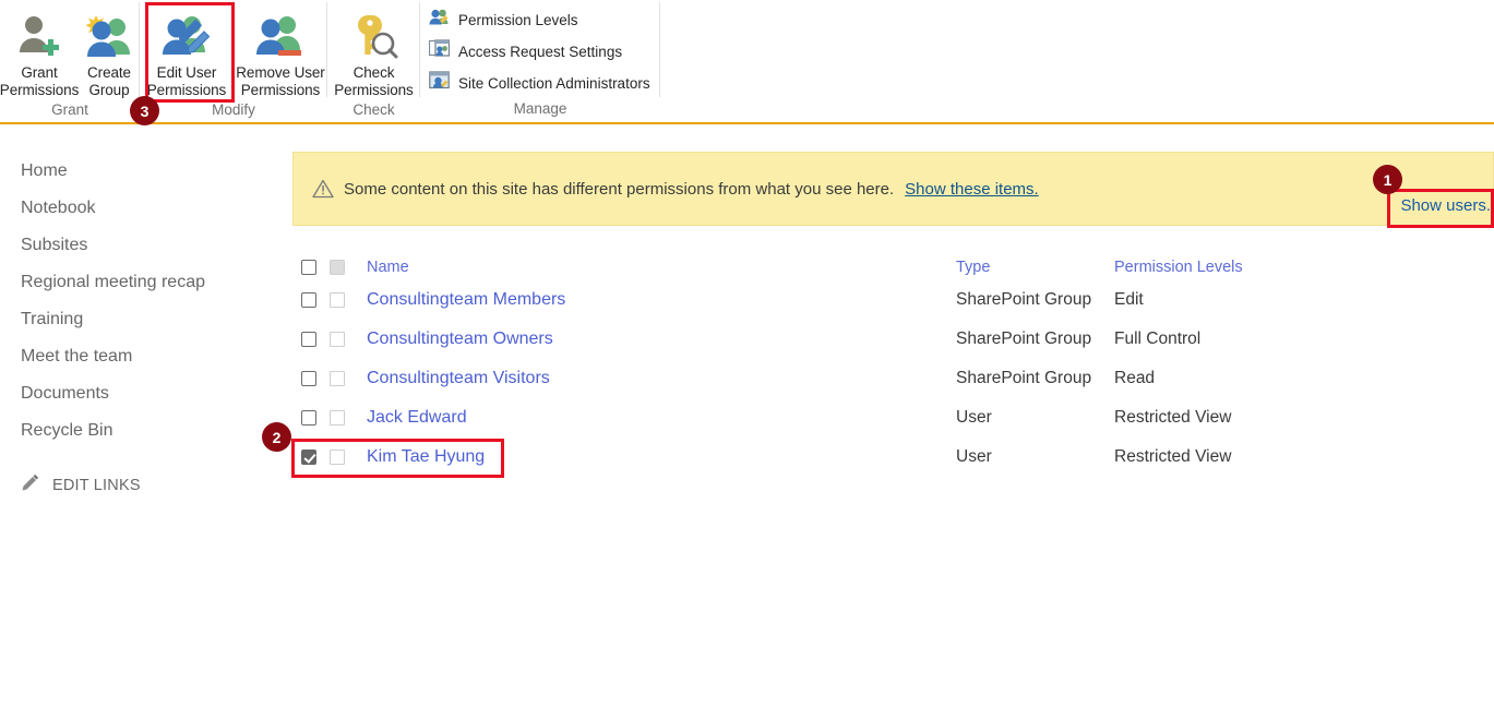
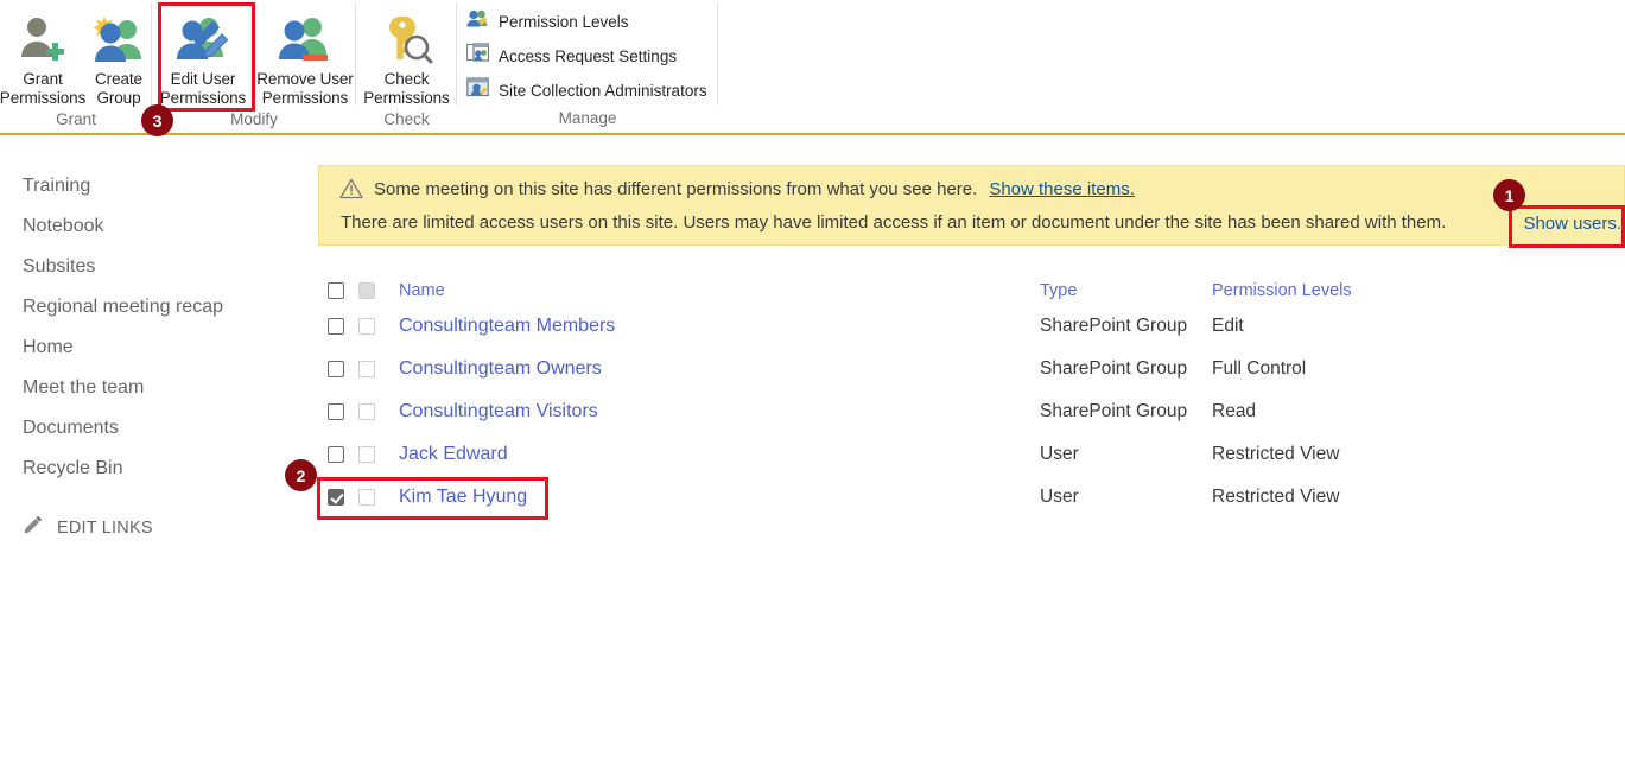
  Grant
  Permissions
  Create
  Group
  Grant
  Edit User
  Permissions
  Remove User
  Permissions
  Modify
  Check
  Permissions
  Check
  Permission Levels
  Access Request Settings
  Site Collection Administrators
  Manage
- Home
+ Training
  Notebook
  Subsites
  Regional meeting recap
- Training
+ Home
  Meet the team
  Documents
  Recycle Bin
  EDIT LINKS
- Some content on this site has different permissions from what you see here.
+ Some meeting on this site has different permissions from what you see here.
  Show these items.
+ There are limited access users on this site. Users may have limited access if an item or document under the site has been shared with them.
  Show users.
  Name
  Type
  Permission Levels
  Consultingteam Members
  SharePoint Group
  Edit
  Consultingteam Owners
  SharePoint Group
  Full Control
  Consultingteam Visitors
  SharePoint Group
  Read
  Jack Edward
  User
  Restricted View
  Kim Tae Hyung
  User
  Restricted View
  1
  2
  3
